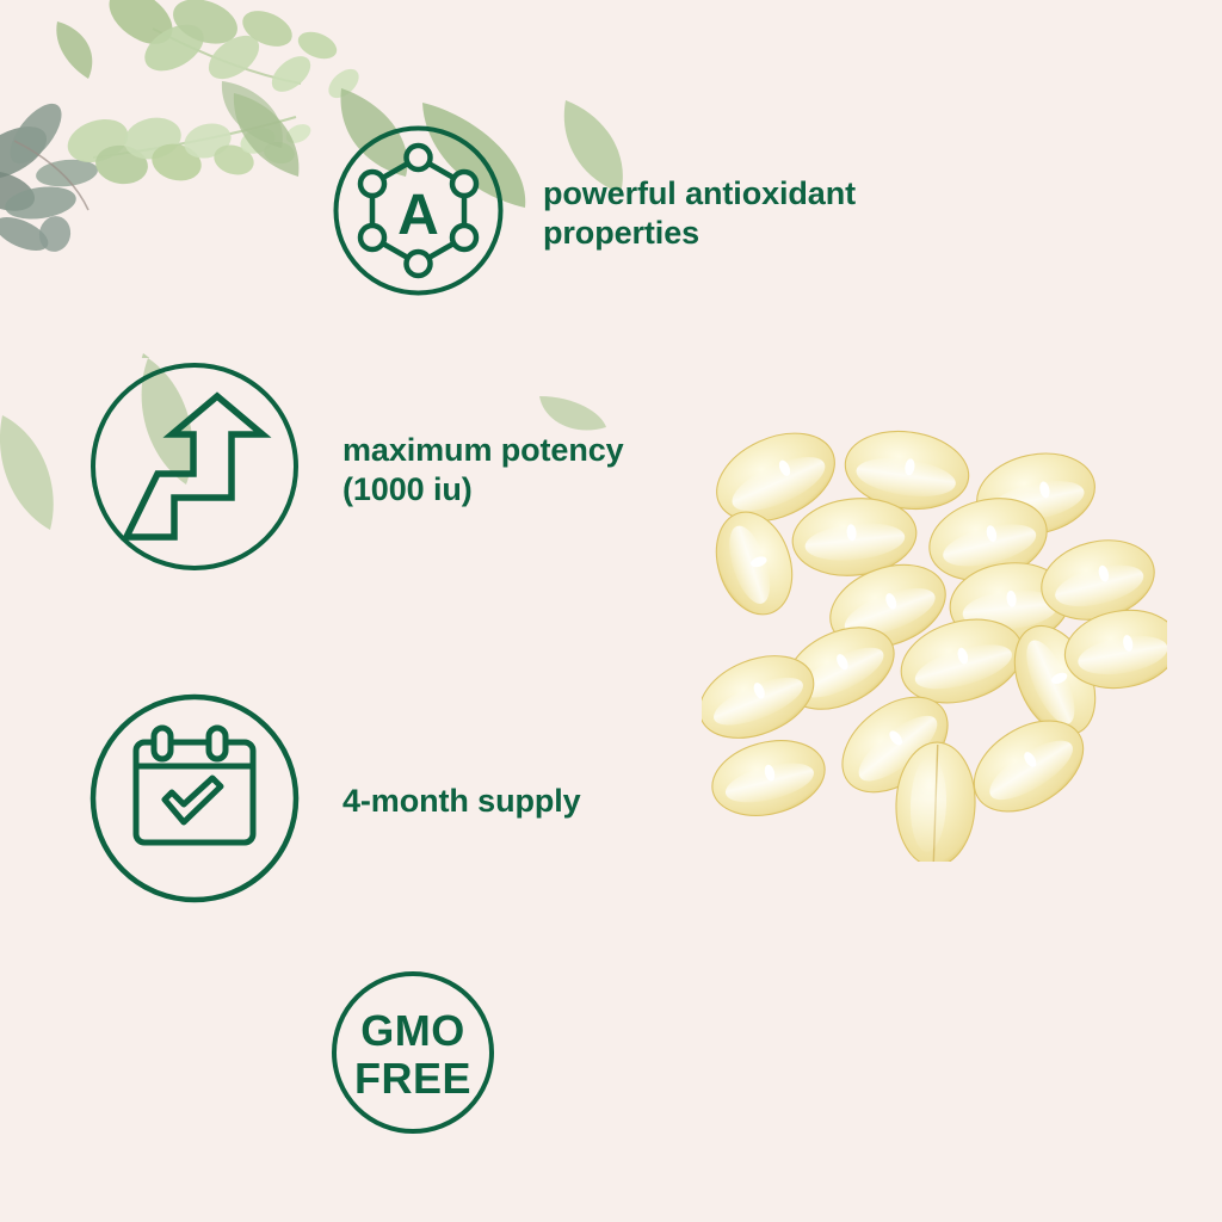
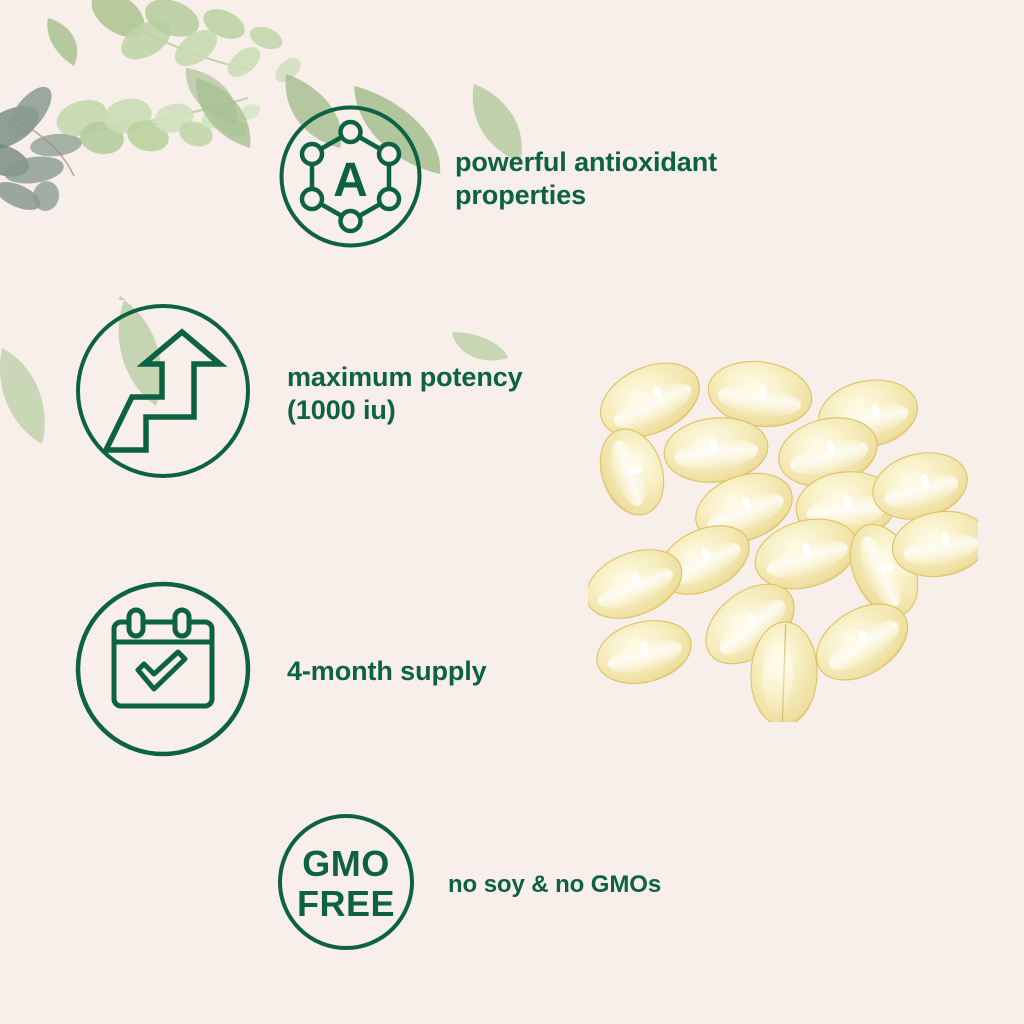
  A
  powerful antioxidant
  properties
  maximum potency
  (1000 iu)
  4-month supply
  GMO
  FREE
+ no soy & no GMOs
